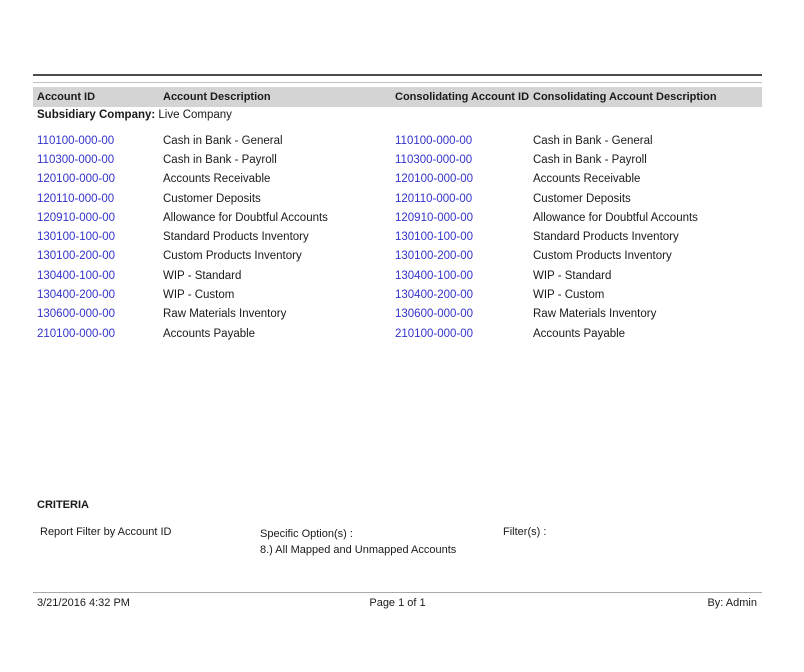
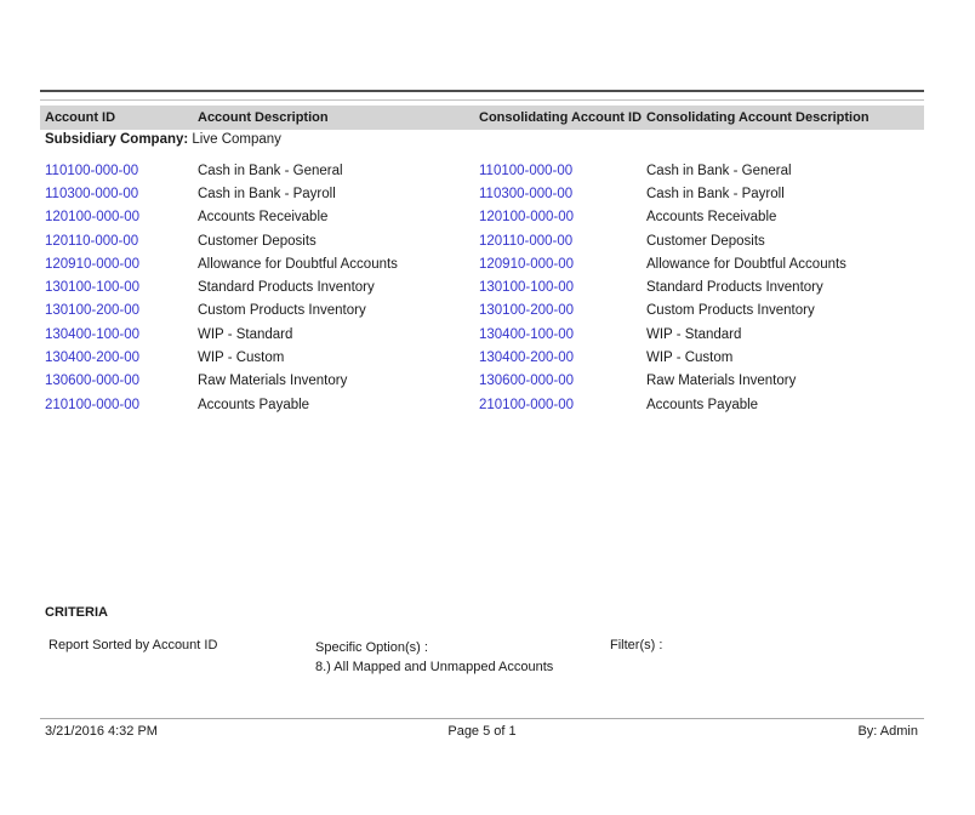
  Account ID
  Account Description
  Consolidating Account ID
  Consolidating Account Description
  Subsidiary Company: Live Company
  110100-000-00
  Cash in Bank - General
  110100-000-00
  Cash in Bank - General
  110300-000-00
  Cash in Bank - Payroll
  110300-000-00
  Cash in Bank - Payroll
  120100-000-00
  Accounts Receivable
  120100-000-00
  Accounts Receivable
  120110-000-00
  Customer Deposits
  120110-000-00
  Customer Deposits
  120910-000-00
  Allowance for Doubtful Accounts
  120910-000-00
  Allowance for Doubtful Accounts
  130100-100-00
  Standard Products Inventory
  130100-100-00
  Standard Products Inventory
  130100-200-00
  Custom Products Inventory
  130100-200-00
  Custom Products Inventory
  130400-100-00
  WIP - Standard
  130400-100-00
  WIP - Standard
  130400-200-00
  WIP - Custom
  130400-200-00
  WIP - Custom
  130600-000-00
  Raw Materials Inventory
  130600-000-00
  Raw Materials Inventory
  210100-000-00
  Accounts Payable
  210100-000-00
  Accounts Payable
  CRITERIA
- Report Filter by Account ID
+ Report Sorted by Account ID
  Specific Option(s) :
  8.) All Mapped and Unmapped Accounts
  Filter(s) :
  3/21/2016 4:32 PM
- Page 1 of 1
+ Page 5 of 1
  By: Admin
